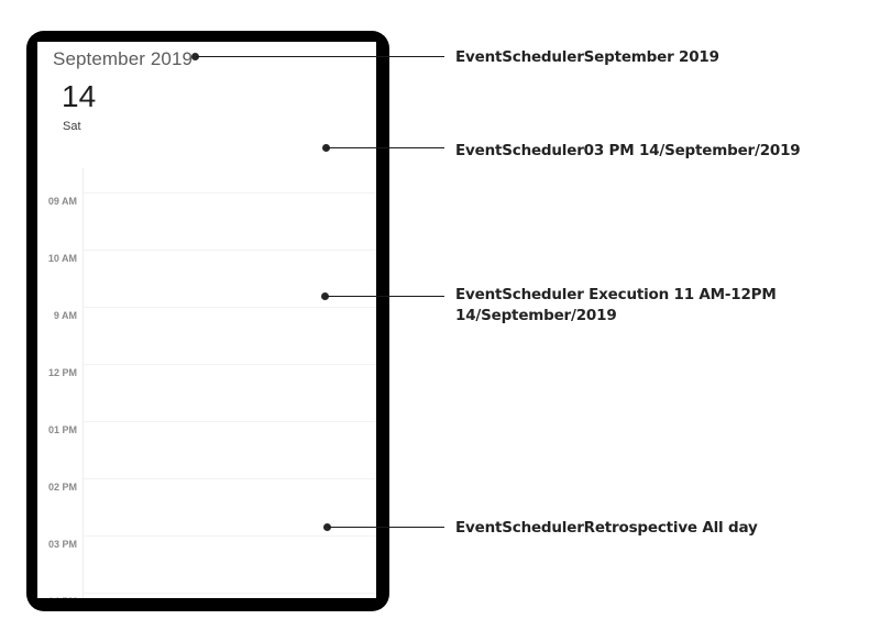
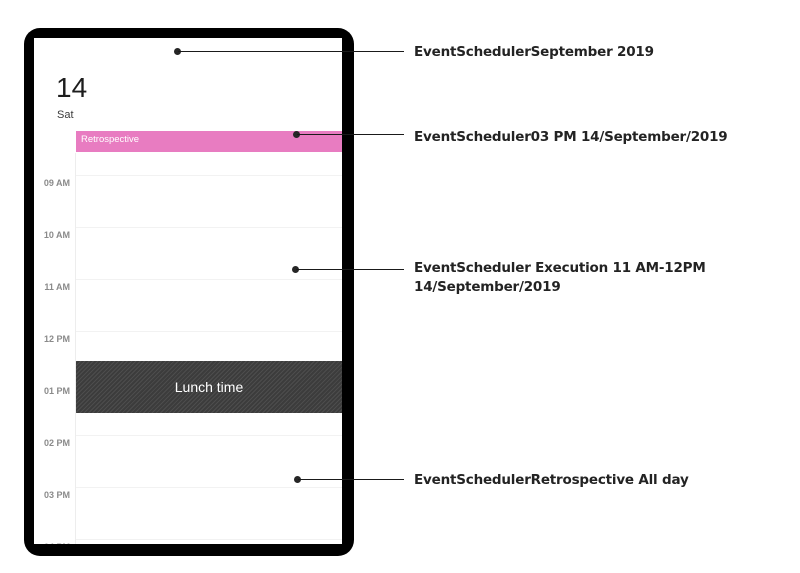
- September 2019
  14
  Sat
+ Retrospective
  09 AM
  10 AM
- 9 AM
+ 11 AM
  12 PM
  01 PM
  02 PM
  03 PM
+ Lunch time
  EventSchedulerSeptember 2019
  EventScheduler03 PM 14/September/2019
  EventScheduler Execution 11 AM-12PM
  14/September/2019
  EventSchedulerRetrospective All day
